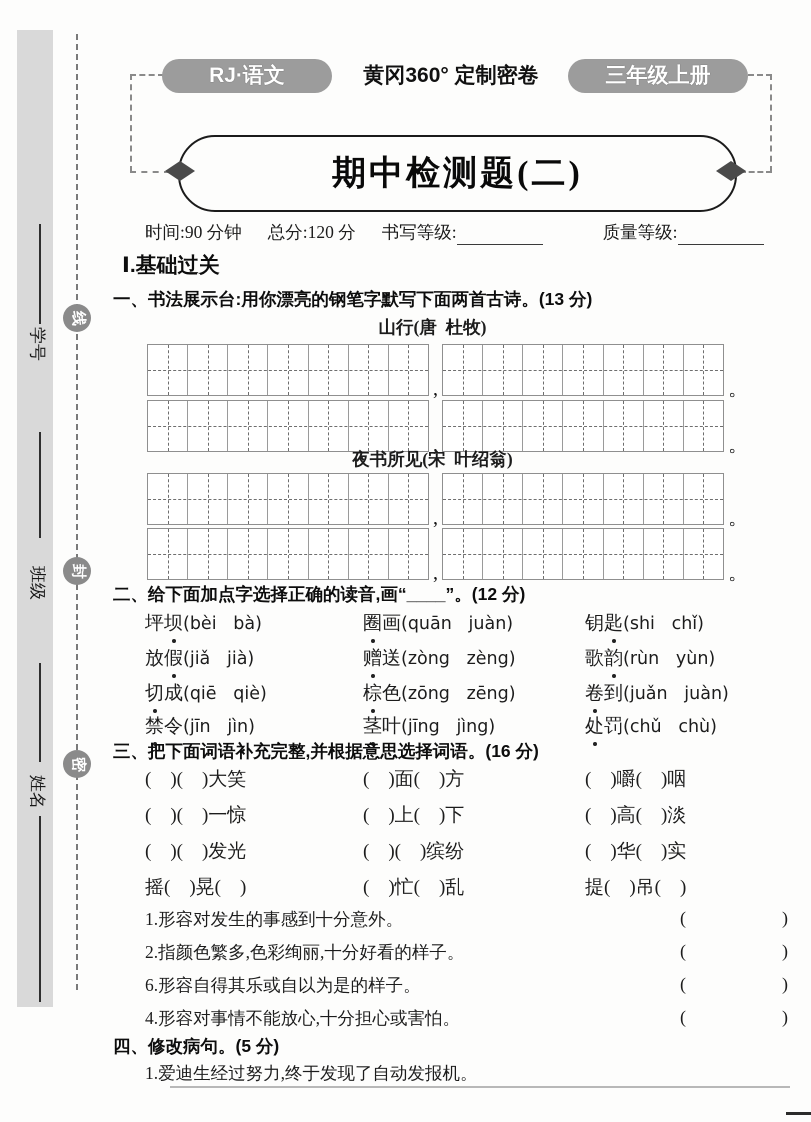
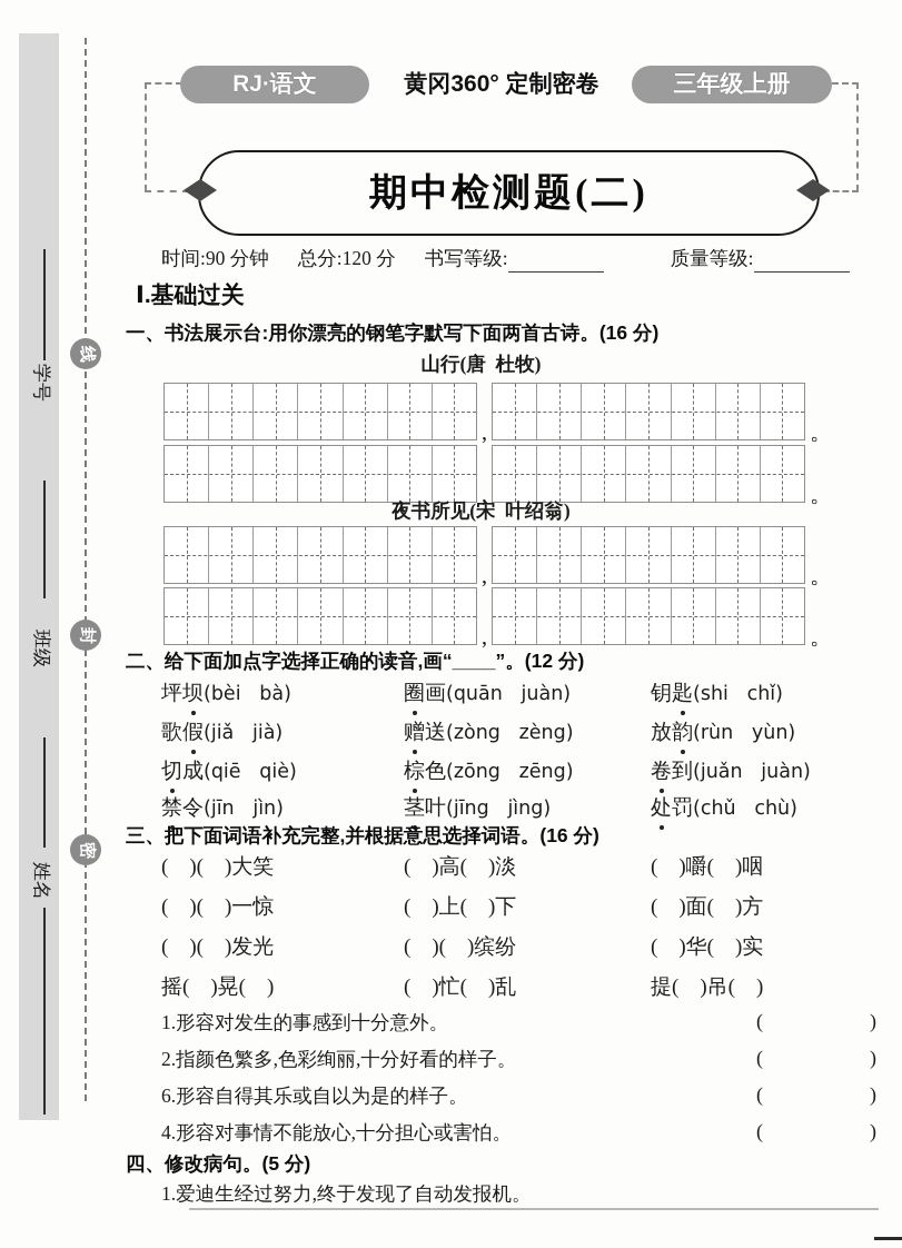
  RJ·语文
  黄冈360° 定制密卷
  三年级上册
  期中检测题(二)
  时间:90 分钟
  总分:120 分
  书写等级:
  质量等级:
  Ⅰ.基础过关
- 一、书法展示台:用你漂亮的钢笔字默写下面两首古诗。(13 分)
+ 一、书法展示台:用你漂亮的钢笔字默写下面两首古诗。(16 分)
  山行(唐 杜牧)
  ,
  。
  ,
  。
  夜书所见(宋 叶绍翁)
  ,
  。
  ,
  。
  二、给下面加点字选择正确的读音,画“____”。(12 分)
  坪坝(bèi bà)
  圈画(quān juàn)
  钥匙(shi chǐ)
- 放假(jiǎ jià)
+ 歌假(jiǎ jià)
  赠送(zòng zèng)
- 歌韵(rùn yùn)
+ 放韵(rùn yùn)
  切成(qiē qiè)
  棕色(zōng zēng)
  卷到(juǎn juàn)
  禁令(jīn jìn)
  茎叶(jīng jìng)
  处罚(chǔ chù)
  三、把下面词语补充完整,并根据意思选择词语。(16 分)
  ( )( )大笑
- ( )面( )方
+ ( )高( )淡
  ( )嚼( )咽
  ( )( )一惊
  ( )上( )下
- ( )高( )淡
+ ( )面( )方
  ( )( )发光
  ( )( )缤纷
  ( )华( )实
  摇( )晃( )
  ( )忙( )乱
  提( )吊( )
  1.形容对发生的事感到十分意外。
  (
  )
  2.指颜色繁多,色彩绚丽,十分好看的样子。
  (
  )
  6.形容自得其乐或自以为是的样子。
  (
  )
  4.形容对事情不能放心,十分担心或害怕。
  (
  )
  四、修改病句。(5 分)
  1.爱迪生经过努力,终于发现了自动发报机。
